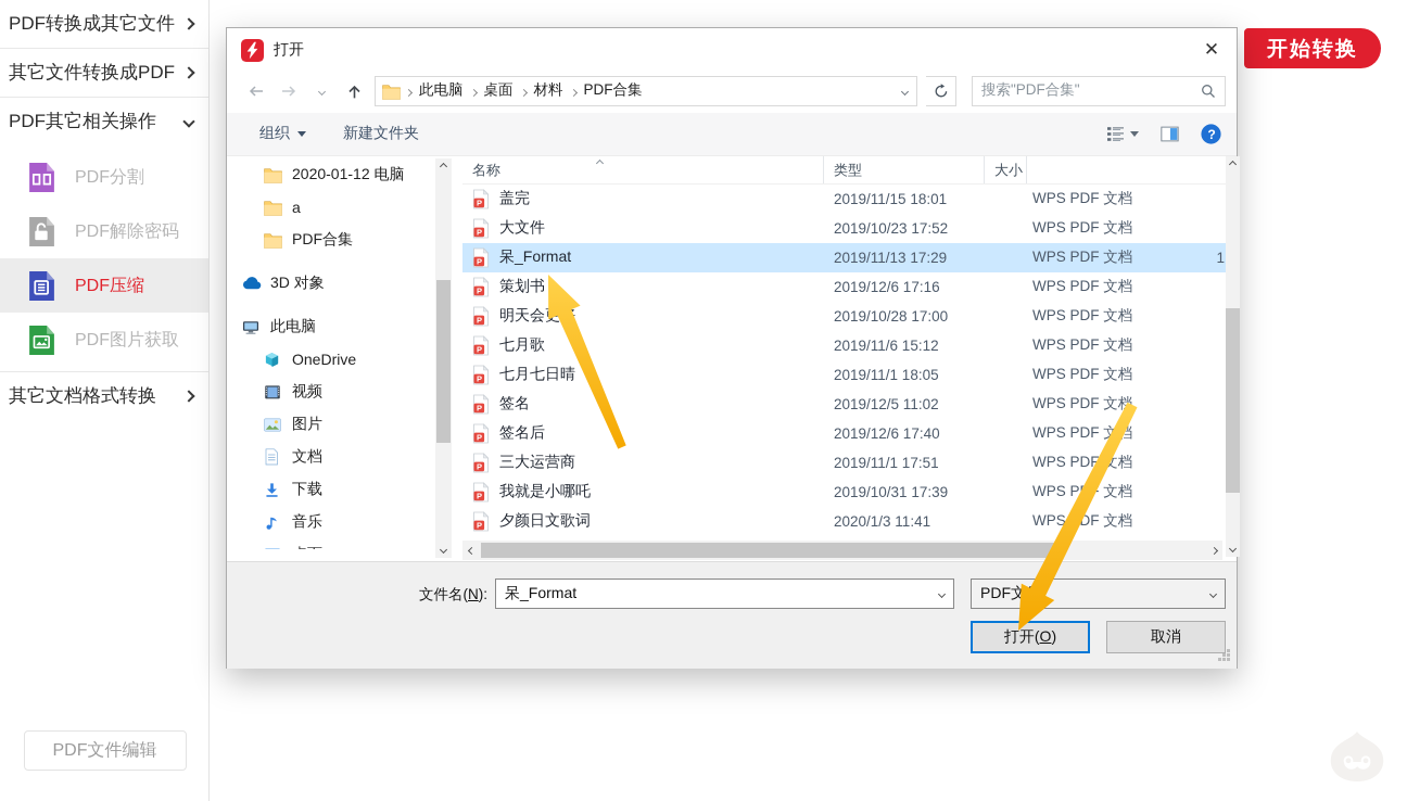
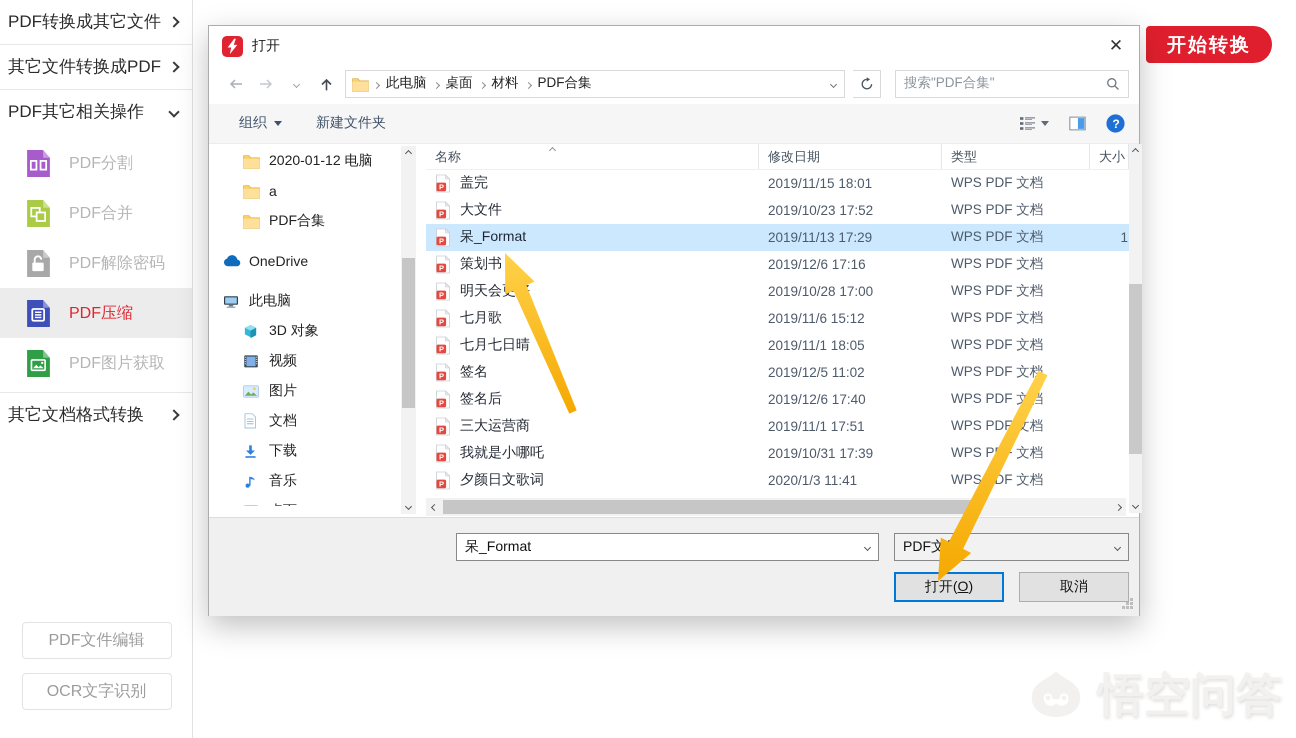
  PDF转换成其它文件
  其它文件转换成PDF
  PDF其它相关操作
  PDF分割
+ PDF合并
  PDF解除密码
  PDF压缩
  PDF图片获取
  其它文档格式转换
  PDF文件编辑
+ OCR文字识别
  开始转换
+ 悟空问答
  打开
  ✕
  此电脑
  桌面
  材料
  PDF合集
  搜索"PDF合集"
  组织
  新建文件夹
  ?
  2020-01-12 电脑
  a
  PDF合集
- 3D 对象
+ OneDrive
  此电脑
- OneDrive
+ 3D 对象
  视频
  图片
  文档
  下载
  音乐
  名称
+ 修改日期
  类型
  大小
  P
  盖完
  2019/11/15 18:01
  WPS PDF 文档
  P
  大文件
  2019/10/23 17:52
  WPS PDF 文档
  P
  呆_Format
  2019/11/13 17:29
  WPS PDF 文档
  1
  P
  策划书
  2019/12/6 17:16
  WPS PDF 文档
  P
  2019/10/28 17:00
  WPS PDF 文档
  P
  七月歌
  2019/11/6 15:12
  WPS PDF 文档
  P
  七月七日晴
  2019/11/1 18:05
  WPS PDF 文档
  P
  签名
  2019/12/5 11:02
  WPS PDF 文档
  P
  签名后
  2019/12/6 17:40
  WPS PDF 文档
  P
  三大运营商
  2019/11/1 17:51
  WPS PDF档
  P
  我就是小哪吒
  2019/10/31 17:39
  WPS P 文档
  P
  夕颜日文歌词
  2020/1/3 11:41
  WPSDF 文档
- 文件名(N):
  呆_Format
  PDF文
  打开(O)
  取消
